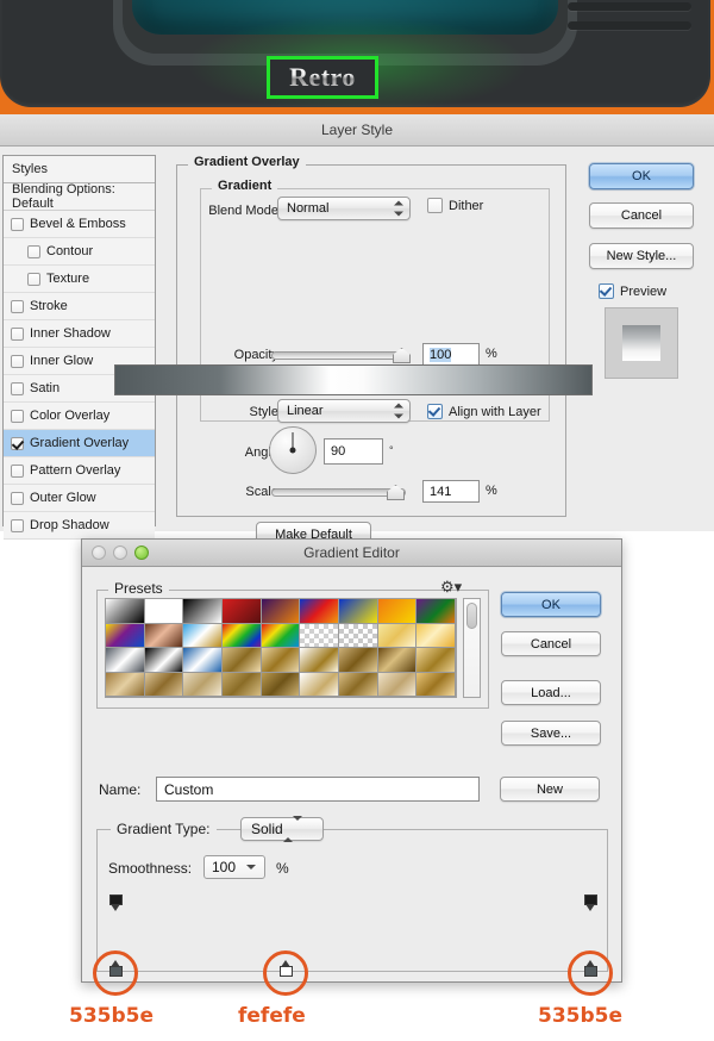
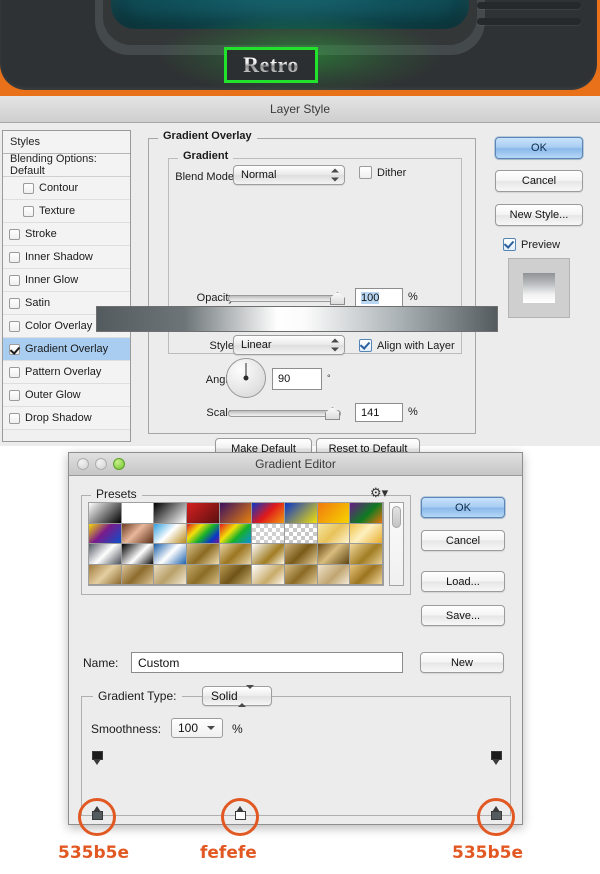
  Retro
  Layer Style
  Styles
  Blending Options: Default
- Bevel & Emboss
  Contour
  Texture
  Stroke
  Inner Shadow
  Inner Glow
  Satin
  Color Overlay
  Gradient Overlay
  Pattern Overlay
  Outer Glow
  Drop Shadow
  Gradient Overlay
  Gradient
  Blend Mode
  Normal
  Dither
  Opacit
  100
  %
  Style
  Linear
  Align with Layer
  90
  °
  141
  %
  Make Default
+ Reset to Default
  OK
  Cancel
  New Style...
  Preview
  Gradient Editor
  Presets
  ⚙▾
  Name:
  Custom
  New
  Gradient Type:
  Solid
  Smoothness:
  100
  %
  OK
  Cancel
  Load...
  Save...
  535b5e
  fefefe
  535b5e
